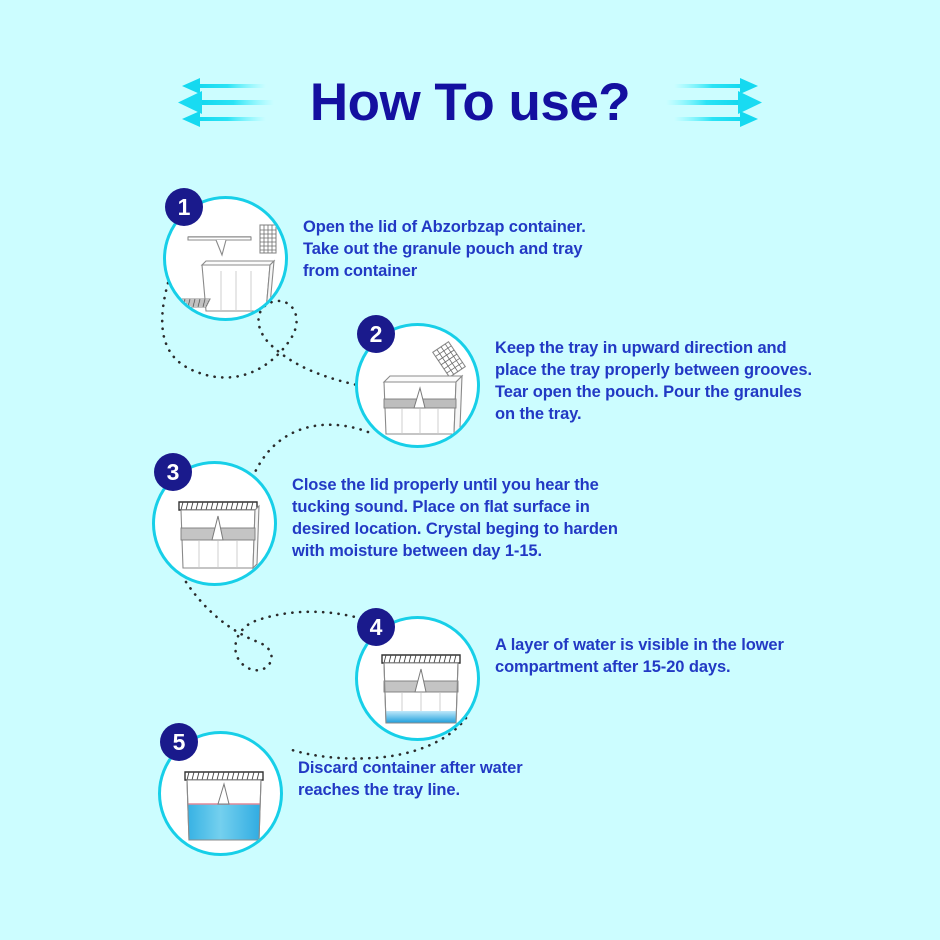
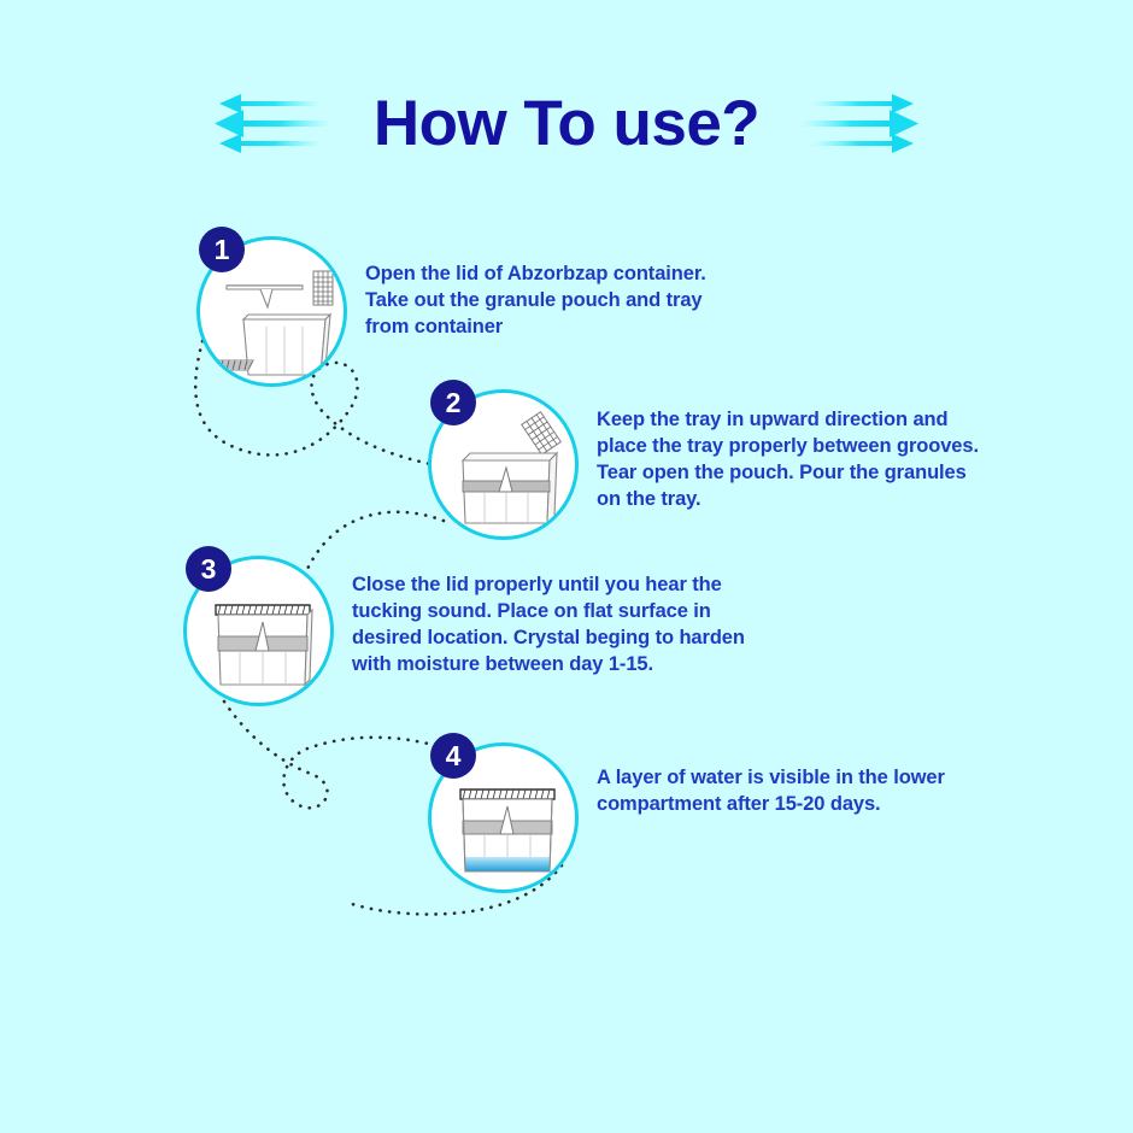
  How To use?
  1
  Open the lid of Abzorbzap container. Take out the granule pouch and tray from container
  2
  Keep the tray in upward direction and place the tray properly between grooves. Tear open the pouch. Pour the granules on the tray.
  3
  Close the lid properly until you hear the tucking sound. Place on flat surface in desired location. Crystal beging to harden with moisture between day 1-15.
  4
  A layer of water is visible in the lower compartment after 15-20 days.
- 5
- Discard container after water reaches the tray line.
